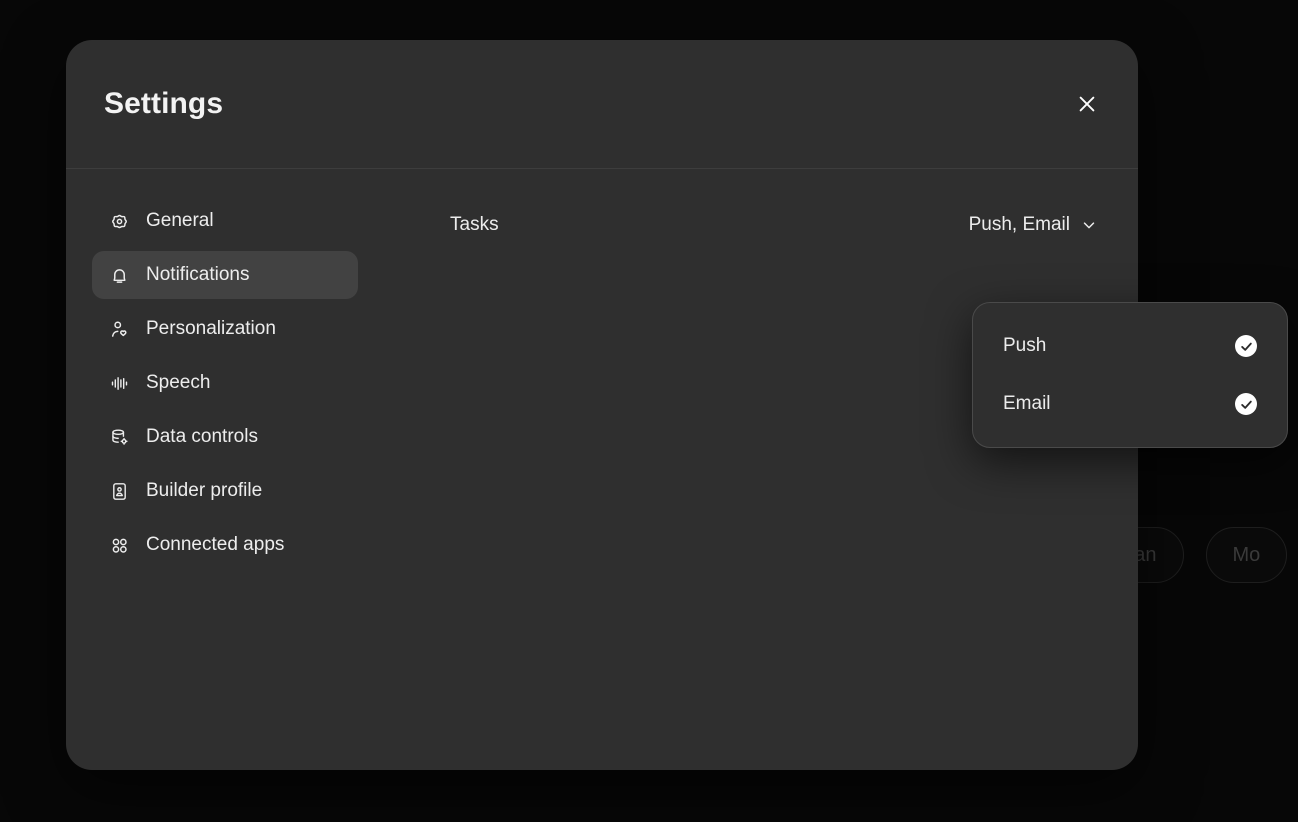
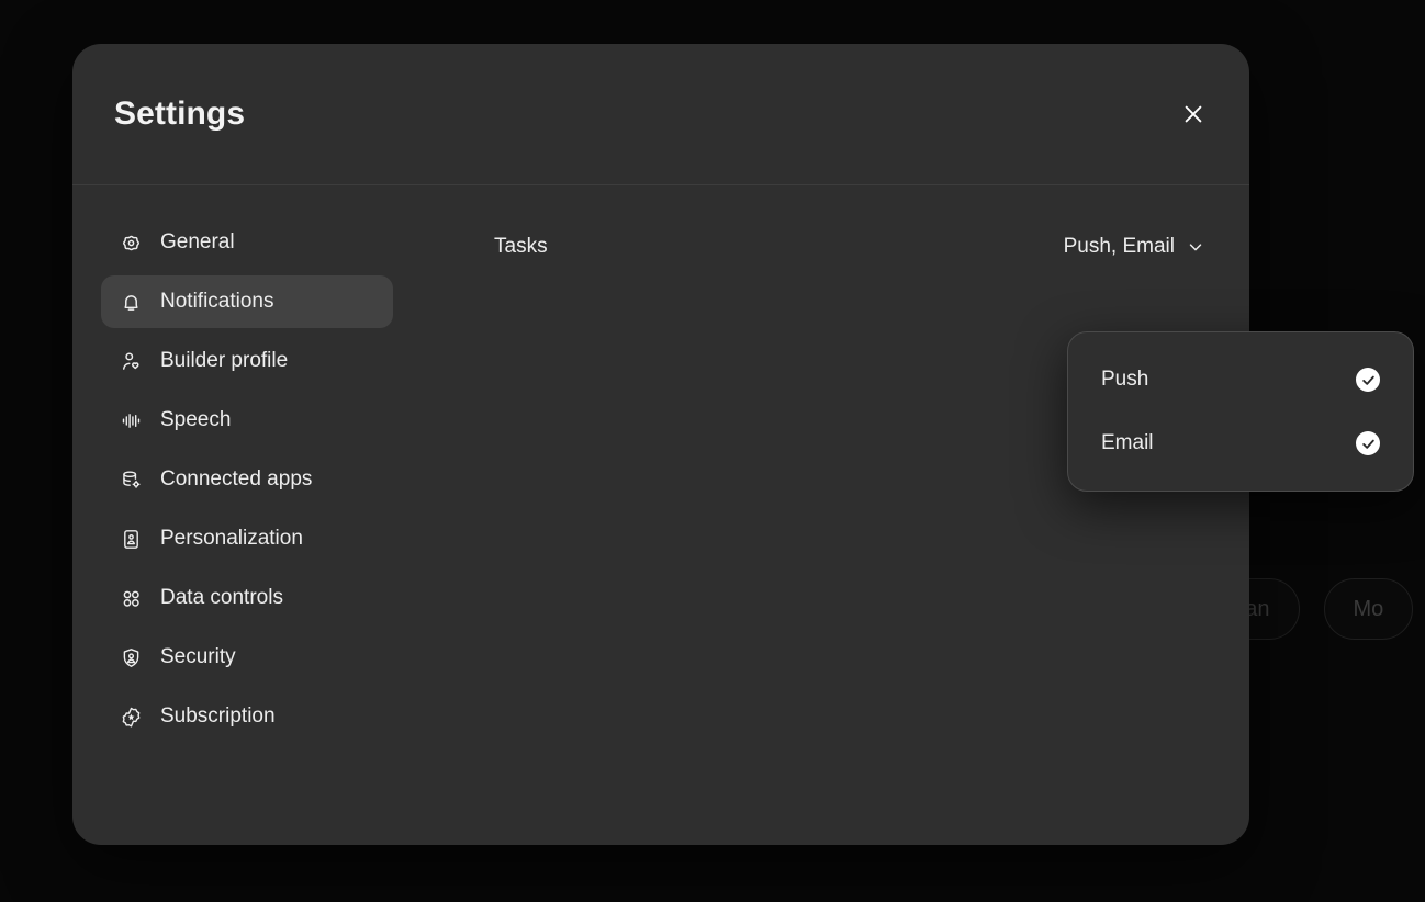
  Mo
  Settings
  General
  Notifications
- Personalization
+ Builder profile
  Speech
- Data controls
+ Connected apps
- Builder profile
+ Personalization
- Connected apps
+ Data controls
+ Security
+ Subscription
  Tasks
  Push, Email
  Push
  Email
